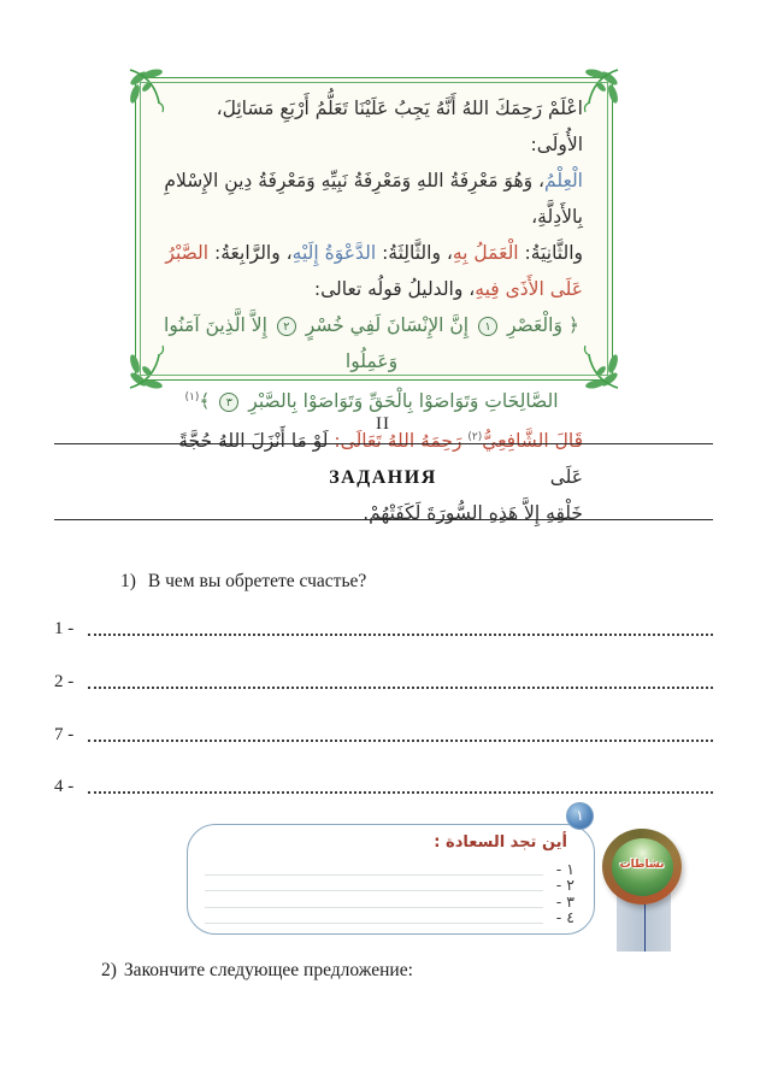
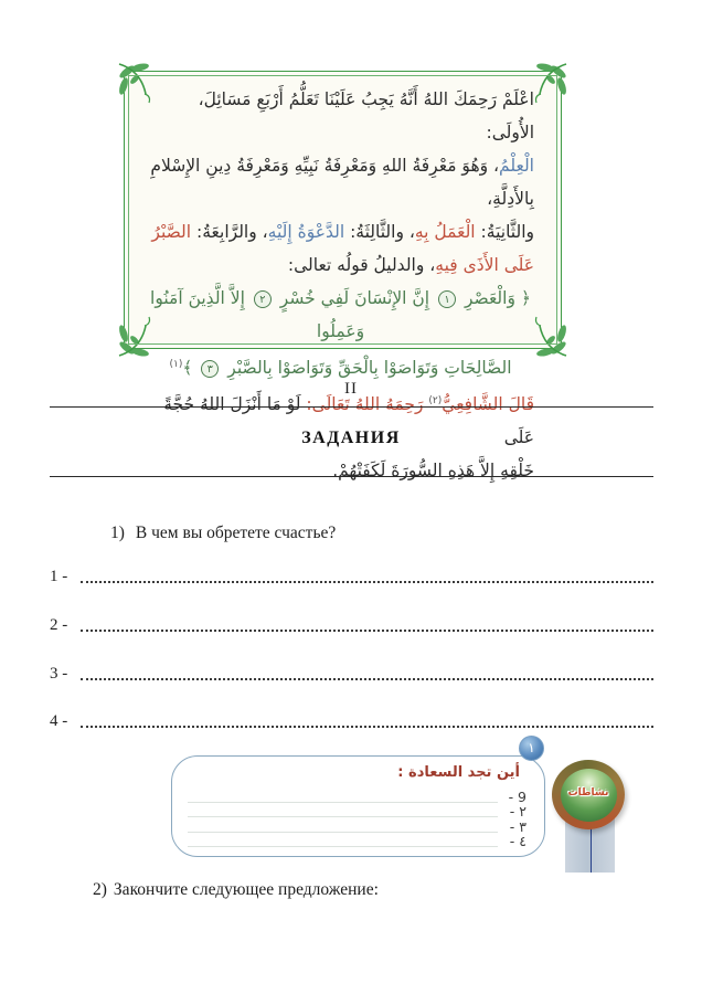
  اعْلَمْ رَحِمَكَ اللهُ أَنَّهُ يَجِبُ عَلَيْنَا تَعَلُّمُ أَرْبَعِ مَسَائِلَ، الأُولَى:
  الْعِلْمُ، وَهُوَ مَعْرِفَةُ اللهِ وَمَعْرِفَةُ نَبِيِّهِ وَمَعْرِفَةُ دِينِ الإِسْلامِ بِالأَدِلَّةِ،
  والثَّانِيَةُ: الْعَمَلُ بِهِ، والثَّالِثَةُ: الدَّعْوَةُ إِلَيْهِ، والرَّابِعَةُ: الصَّبْرُ
  عَلَى الأَذَى فِيهِ، والدليلُ قولُه تعالى:
  ﴿ وَالْعَصْرِ ١ إِنَّ الإِنْسَانَ لَفِي خُسْرٍ ٢ إِلاَّ الَّذِينَ آمَنُوا وَعَمِلُوا
  الصَّالِحَاتِ وَتَوَاصَوْا بِالْحَقِّ وَتَوَاصَوْا بِالصَّبْرِ ٣ ﴾(١)
  قَالَ الشَّافِعِيُّ(٢) رَحِمَهُ اللهُ تَعَالَى: لَوْ مَا أَنْزَلَ اللهُ حُجَّةً عَلَى
  خَلْقِهِ إِلاَّ هَذِهِ السُّورَةَ لَكَفَتْهُمْ.
  II
  ЗАДАНИЯ
  1) В чем вы обретете счастье?
  1 -
  2 -
- 7 -
+ 3 -
  4 -
  نشاطات
  أين تجد السعادة :
- ١ -
+ 9 -
  ٢ -
  ٣ -
  ٤ -
  ١
  2) Закончите следующее предложение:
